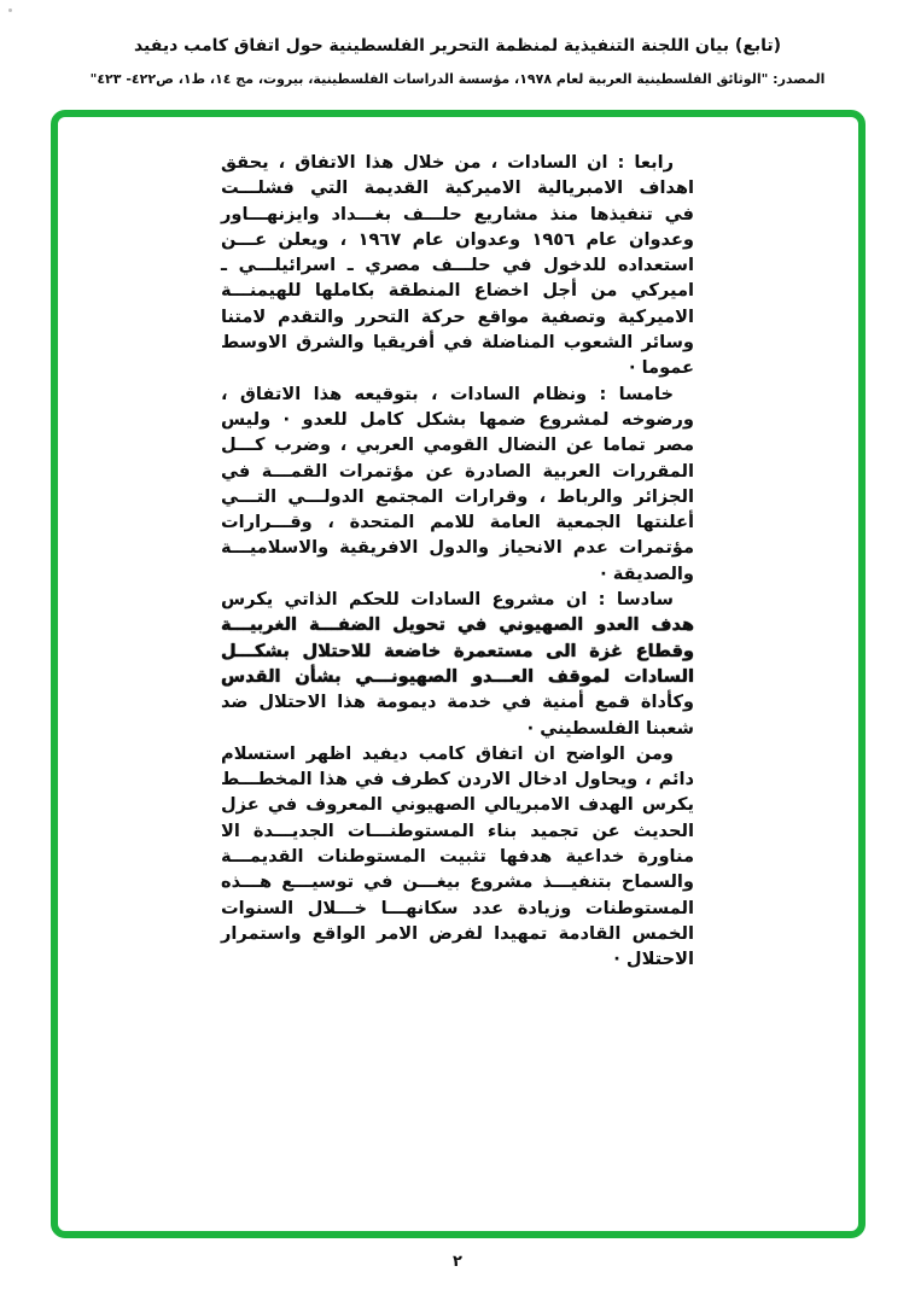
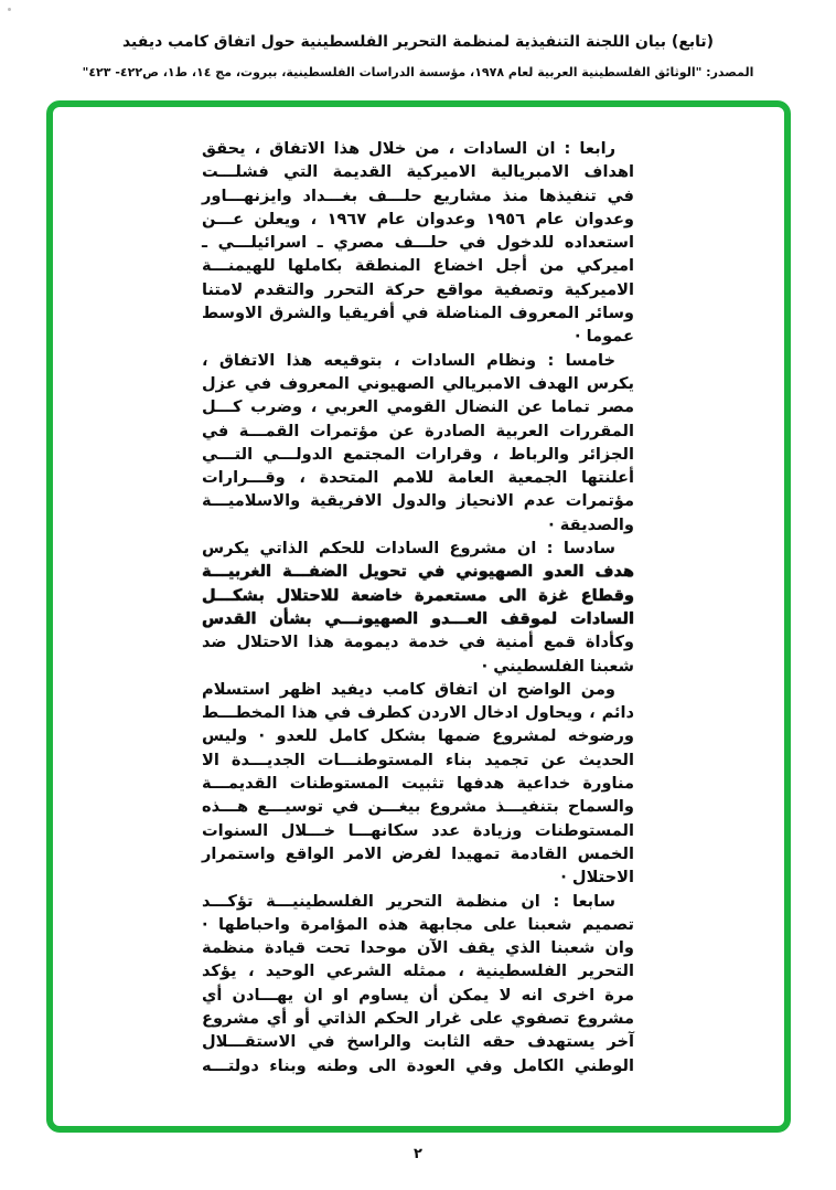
  (تابع) بيان اللجنة التنفيذية لمنظمة التحرير الفلسطينية حول اتفاق كامب ديفيد
  المصدر: "الوثائق الفلسطينية العربية لعام ١٩٧٨، مؤسسة الدراسات الفلسطينية، بيروت، مج ١٤، ط١، ص٤٢٢- ٤٢٣"
  رابعا : ان السادات ، من خلال هذا الاتفاق ، يحقق
  اهداف الامبريالية الاميركية القديمة التي فشلـــت
  في تنفيذها منذ مشاريع حلـــف بغـــداد وايزنهـــاور
  وعدوان عام ١٩٥٦ وعدوان عام ١٩٦٧ ، ويعلن عـــن
  استعداده للدخول في حلـــف مصري ـ اسرائيلـــي ـ
  اميركي من أجل اخضاع المنطقة بكاملها للهيمنـــة
  الاميركية وتصفية مواقع حركة التحرر والتقدم لامتنا
- وسائر الشعوب المناضلة في أفريقيا والشرق الاوسط
+ وسائر المعروف المناضلة في أفريقيا والشرق الاوسط
  عموما ·
  خامسا : ونظام السادات ، بتوقيعه هذا الاتفاق ،
- ورضوخه لمشروع ضمها بشكل كامل للعدو · وليس
+ يكرس الهدف الامبريالي الصهيوني المعروف في عزل
  مصر تماما عن النضال القومي العربي ، وضرب كـــل
  المقررات العربية الصادرة عن مؤتمرات القمـــة في
  الجزائر والرباط ، وقرارات المجتمع الدولـــي التـــي
  أعلنتها الجمعية العامة للامم المتحدة ، وقـــرارات
  مؤتمرات عدم الانحياز والدول الافريقية والاسلاميـــة
  والصديقة ·
  سادسا : ان مشروع السادات للحكم الذاتي يكرس
  هدف العدو الصهيوني في تحويل الضفـــة الغربيـــة
  وقطاع غزة الى مستعمرة خاضعة للاحتلال بشكـــل
  السادات لموقف العـــدو الصهيونـــي بشأن القدس
  وكأداة قمع أمنية في خدمة ديمومة هذا الاحتلال ضد
  شعبنا الفلسطيني ·
  ومن الواضح ان اتفاق كامب ديفيد اظهر استسلام
  دائم ، ويحاول ادخال الاردن كطرف في هذا المخطـــط
- يكرس الهدف الامبريالي الصهيوني المعروف في عزل
+ ورضوخه لمشروع ضمها بشكل كامل للعدو · وليس
  الحديث عن تجميد بناء المستوطنـــات الجديـــدة الا
  مناورة خداعية هدفها تثبيت المستوطنات القديمـــة
  والسماح بتنفيـــذ مشروع بيغـــن في توسيـــع هـــذه
  المستوطنات وزيادة عدد سكانهـــا خـــلال السنوات
  الخمس القادمة تمهيدا لفرض الامر الواقع واستمرار
  الاحتلال ·
+ سابعا : ان منظمة التحرير الفلسطينيـــة تؤكـــد
+ تصميم شعبنا على مجابهة هذه المؤامرة واحباطها ·
+ وان شعبنا الذي يقف الآن موحدا تحت قيادة منظمة
+ التحرير الفلسطينية ، ممثله الشرعي الوحيد ، يؤكد
+ مرة اخرى انه لا يمكن أن يساوم او ان يهـــادن أي
+ مشروع تصفوي على غرار الحكم الذاتي أو أي مشروع
+ آخر يستهدف حقه الثابت والراسخ في الاستقـــلال
+ الوطني الكامل وفي العودة الى وطنه وبناء دولتـــه
  ٢
